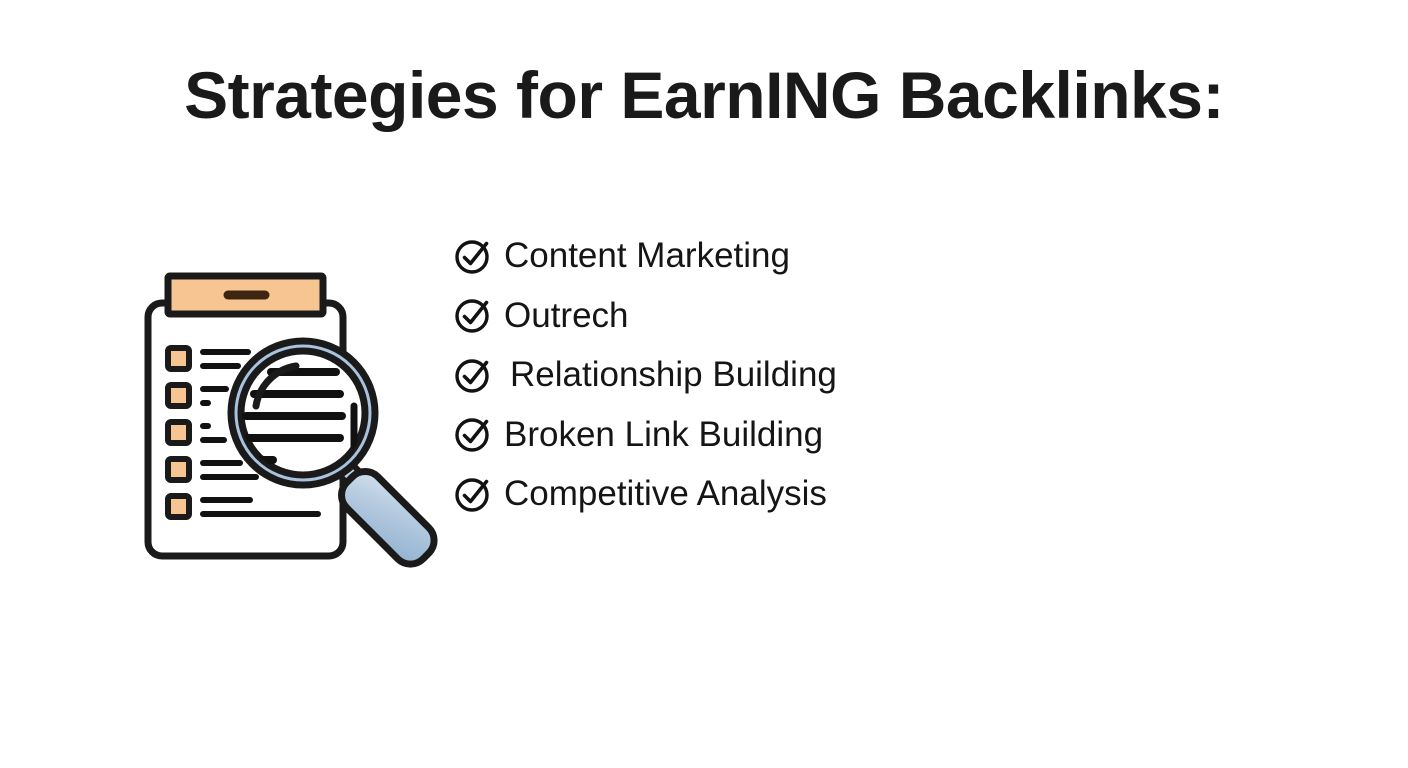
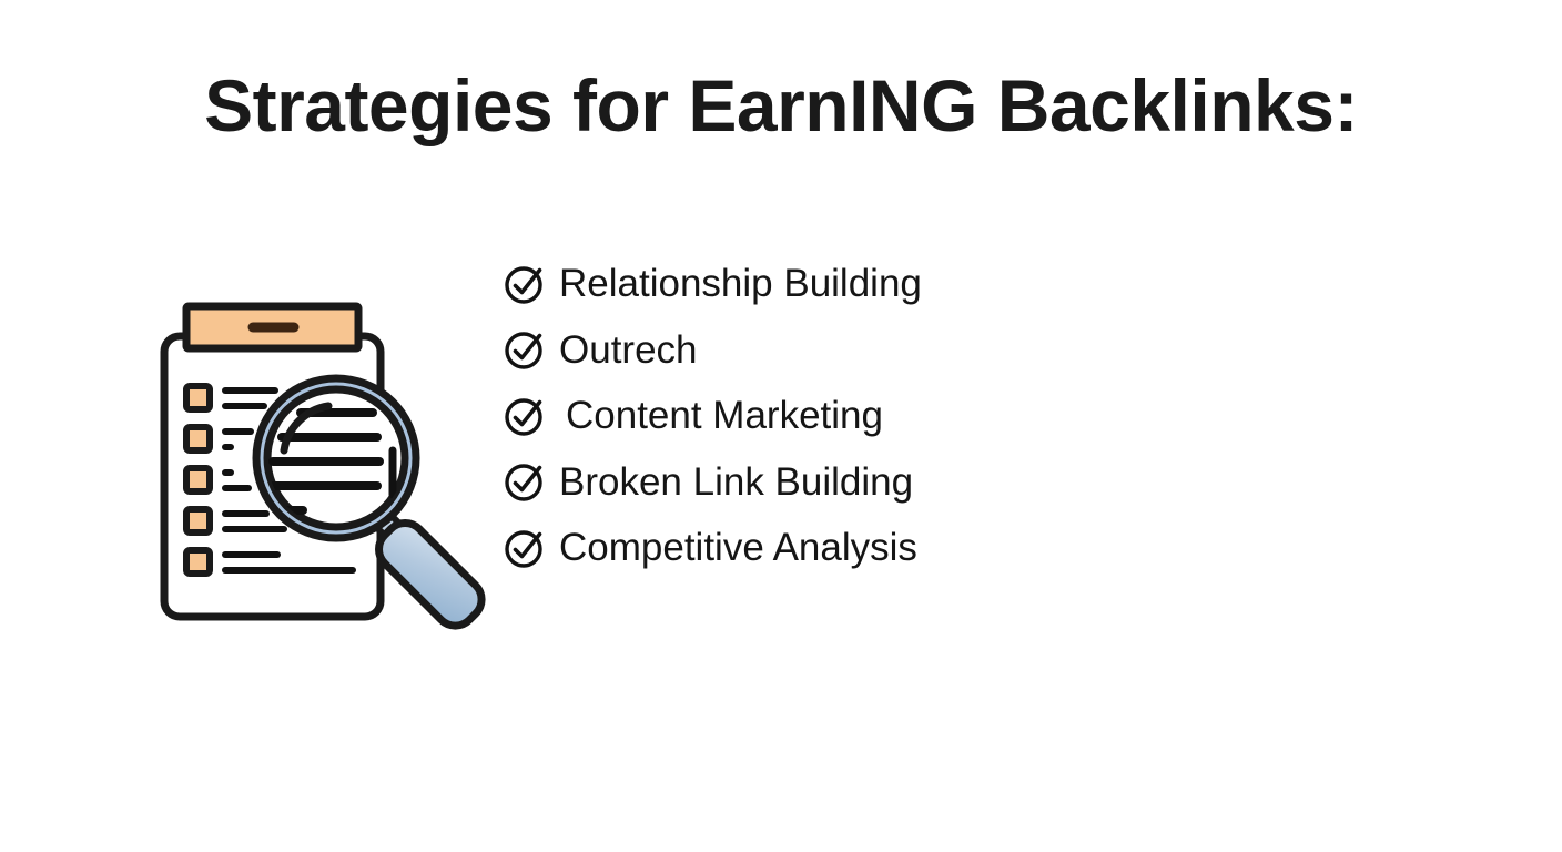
  Strategies for EarnING Backlinks:
- Content Marketing
+ Relationship Building
  Outrech
- Relationship Building
+ Content Marketing
  Broken Link Building
  Competitive Analysis
